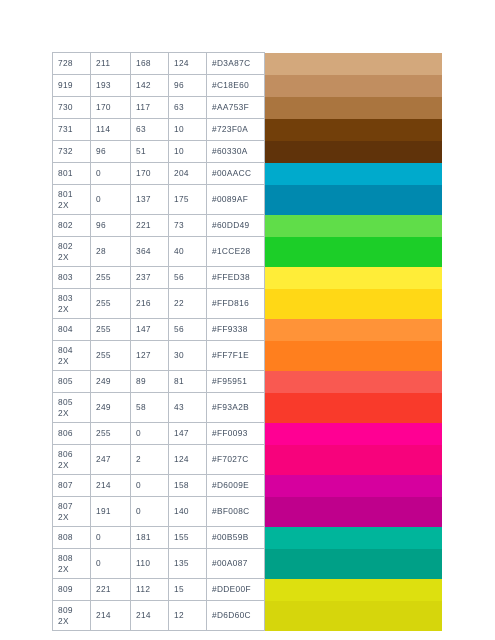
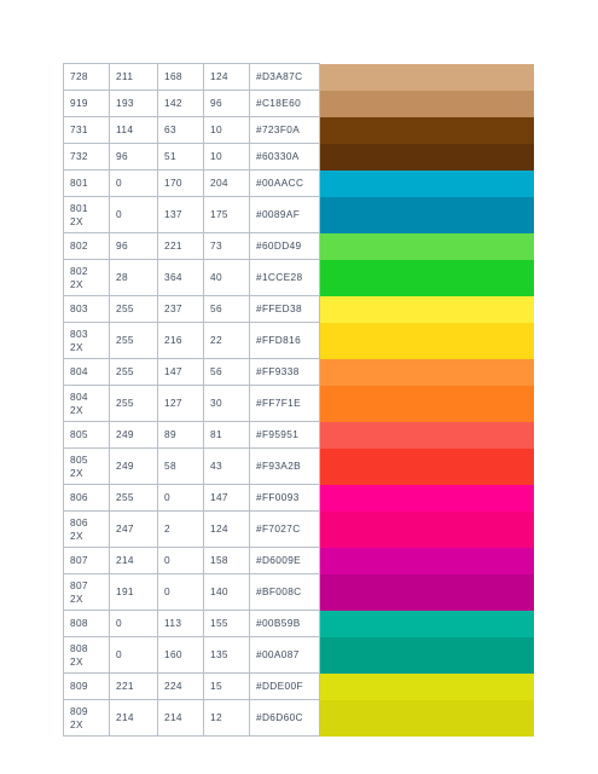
  728	211	168	124	#D3A87C
  919	193	142	96	#C18E60
- 730	170	117	63	#AA753F
  731	114	63	10	#723F0A
  732	96	51	10	#60330A
  801	0	170	204	#00AACC
  801 2X	0	137	175	#0089AF
  802	96	221	73	#60DD49
  802 2X	28	364	40	#1CCE28
  803	255	237	56	#FFED38
  803 2X	255	216	22	#FFD816
  804	255	147	56	#FF9338
  804 2X	255	127	30	#FF7F1E
  805	249	89	81	#F95951
  805 2X	249	58	43	#F93A2B
  806	255	0	147	#FF0093
  806 2X	247	2	124	#F7027C
  807	214	0	158	#D6009E
  807 2X	191	0	140	#BF008C
- 808	0	181	155	#00B59B
+ 808	0	113	155	#00B59B
- 808 2X	0	110	135	#00A087
+ 808 2X	0	160	135	#00A087
- 809	221	112	15	#DDE00F
+ 809	221	224	15	#DDE00F
  809 2X	214	214	12	#D6D60C
